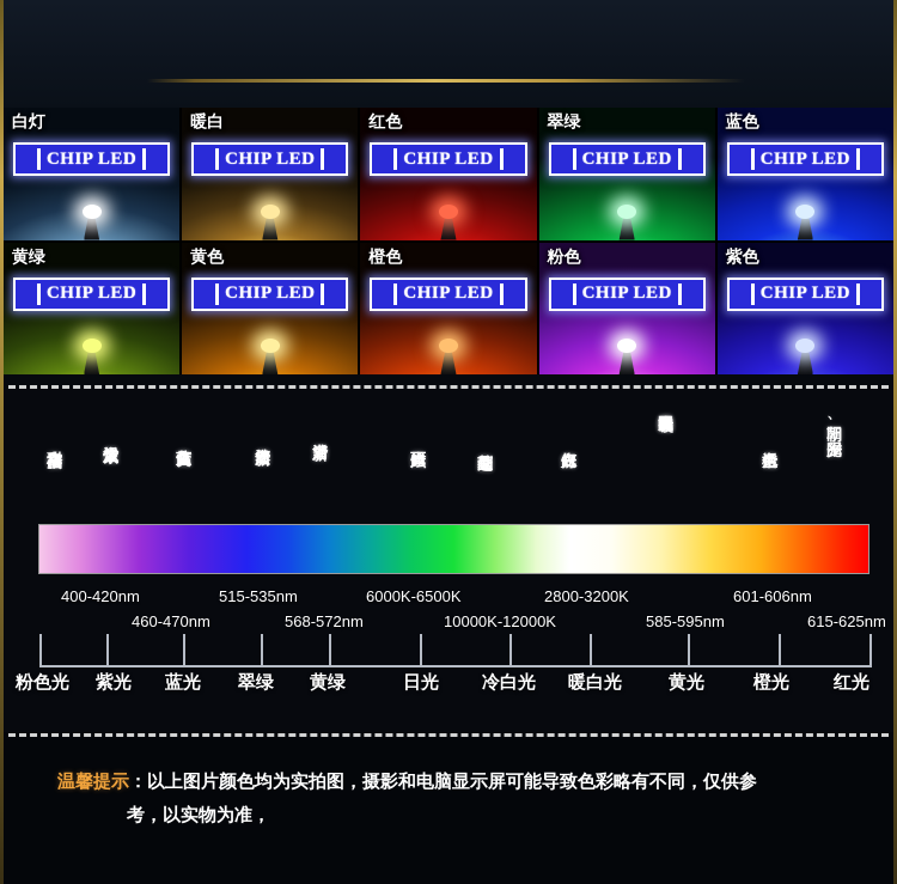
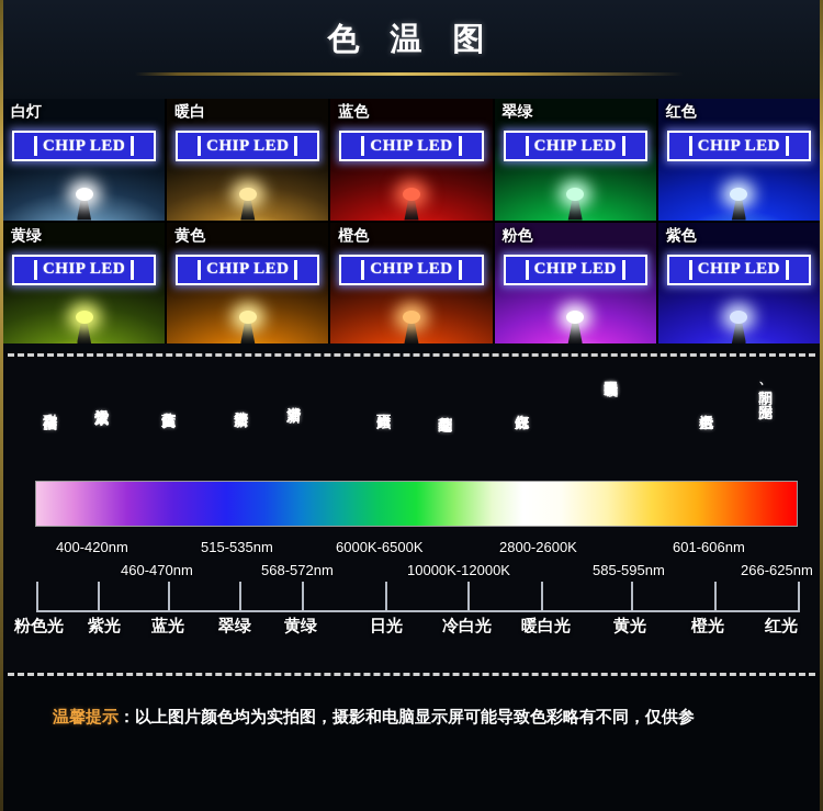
+ 色 温 图
  白灯
  CHIP LED
  暖白
  CHIP LED
- 红色
+ 蓝色
  CHIP LED
  翠绿
  CHIP LED
- 蓝色
+ 红色
  CHIP LED
  黄绿
  CHIP LED
  黄色
  CHIP LED
  橙色
  CHIP LED
  粉色
  CHIP LED
  紫色
  CHIP LED
  400-420nm
  460-470nm
  515-535nm
  568-572nm
  6000K-6500K
  10000K-12000K
- 2800-3200K
+ 2800-2600K
  585-595nm
  601-606nm
- 615-625nm
+ 266-625nm
  粉色光
  紫光
  蓝光
  翠绿
  黄绿
  日光
  冷白光
  暖白光
  黄光
  橙光
  红光
  温馨提示：以上图片颜色均为实拍图，摄影和电脑显示屏可能导致色彩略有不同，仅供参
- 考，以实物为准，
